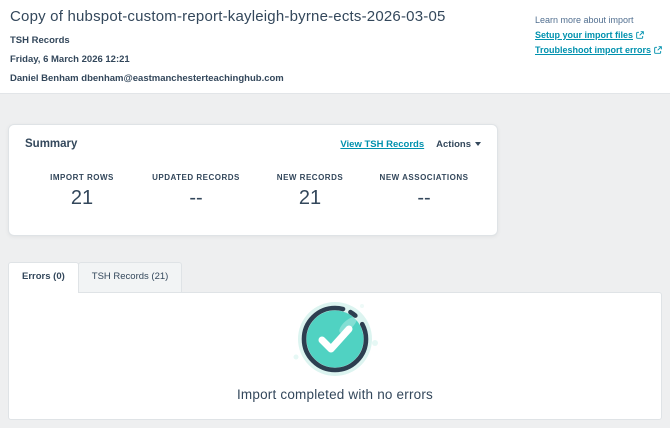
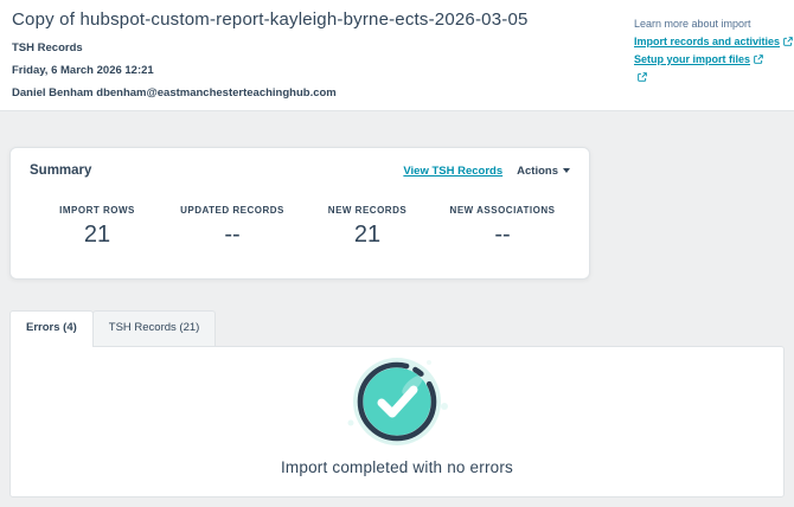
  Copy of hubspot-custom-report-kayleigh-byrne-ects-2026-03-05
  TSH Records
  Friday, 6 March 2026 12:21
  Daniel Benham dbenham@eastmanchesterteachinghub.com
  Learn more about import
+ Import records and activities
  Setup your import files
- Troubleshoot import errors
  Summary
  View TSH Records
  Actions
  IMPORT ROWS
  21
  UPDATED RECORDS
  --
  NEW RECORDS
  21
  NEW ASSOCIATIONS
  --
- Errors (0)
+ Errors (4)
  TSH Records (21)
  Import completed with no errors
